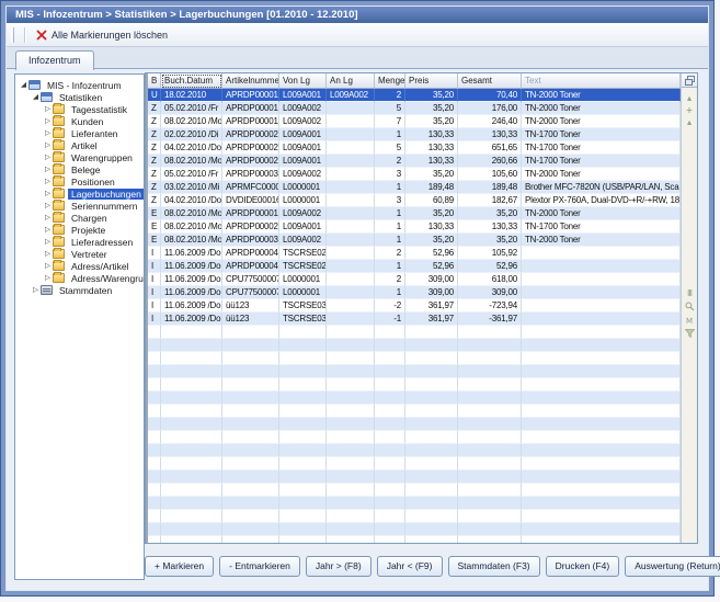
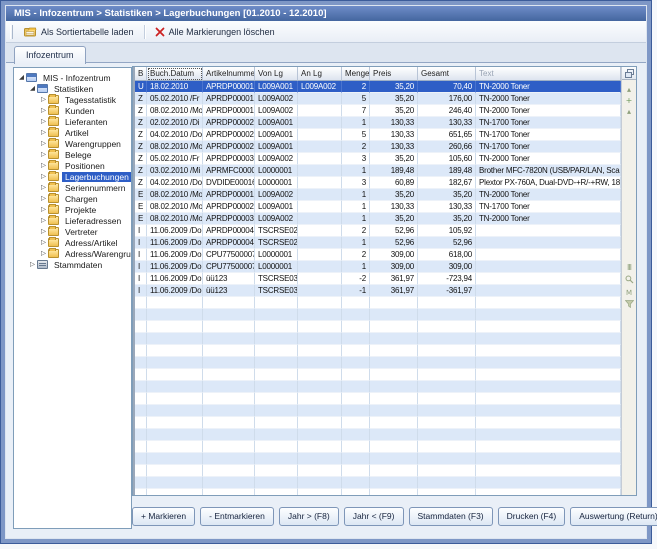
  MIS - Infozentrum > Statistiken > Lagerbuchungen [01.2010 - 12.2010]
+ Als Sortiertabelle laden
  Alle Markierungen löschen
  Infozentrum
  ◢
  MIS - Infozentrum
  ◢
  Statistiken
  ▷
  Tagesstatistik
  ▷
  Kunden
  ▷
  Lieferanten
  ▷
  Artikel
  ▷
  Warengruppen
  ▷
  Belege
  ▷
  Positionen
  ▷
  Lagerbuchungen
  ▷
  Seriennummern
  ▷
  Chargen
  ▷
  Projekte
  ▷
  Lieferadressen
  ▷
  Vertreter
  ▷
  Adress/Artikel
  ▷
  Adress/Warengru
  ▷
  Stammdaten
  B
  Buch.Datum
  Artikelnumme
  Von Lg
  An Lg
  Menge
  Preis
  Gesamt
  Text
  U
  18.02.2010
  APRDP00001
  L009A001
  L009A002
  2
  35,20
  70,40
  TN-2000 Toner
  Z
  05.02.2010 /Fr
  APRDP00001
  L009A002
  5
  35,20
  176,00
  TN-2000 Toner
  Z
  08.02.2010 /Mo
  APRDP00001
  L009A002
  7
  35,20
  246,40
  TN-2000 Toner
  Z
  02.02.2010 /Di
  APRDP00002
  L009A001
  1
  130,33
  130,33
  TN-1700 Toner
  Z
  04.02.2010 /Do
  APRDP00002
  L009A001
  5
  130,33
  651,65
  TN-1700 Toner
  Z
  08.02.2010 /Mo
  APRDP00002
  L009A001
  2
  130,33
  260,66
  TN-1700 Toner
  Z
  05.02.2010 /Fr
  APRDP00003
  L009A002
  3
  35,20
  105,60
  TN-2000 Toner
  Z
  03.02.2010 /Mi
  APRMFC0000
  L0000001
  1
  189,48
  189,48
  Brother MFC-7820N (USB/PAR/LAN, Sca
  Z
  04.02.2010 /Do
  DVDIDE00016
  L0000001
  3
  60,89
  182,67
  Plextor PX-760A, Dual-DVD-+R/-+RW, 18
  E
  08.02.2010 /Mo
  APRDP00001
  L009A002
  1
  35,20
  35,20
  TN-2000 Toner
  E
  08.02.2010 /Mo
  APRDP00002
  L009A001
  1
  130,33
  130,33
  TN-1700 Toner
  E
  08.02.2010 /Mo
  APRDP00003
  L009A002
  1
  35,20
  35,20
  TN-2000 Toner
  I
  11.06.2009 /Do
  APRDP00004
  TSCRSE02
  2
  52,96
  105,92
  I
  11.06.2009 /Do
  APRDP00004
  TSCRSE02
  1
  52,96
  52,96
  I
  11.06.2009 /Do
  CPU77500007
  L0000001
  2
  309,00
  618,00
  I
  11.06.2009 /Do
  CPU7750000
  L0000001
  1
  309,00
  309,00
  I
  11.06.2009 /Do
  üü123
  TSCRSE03
  -2
  361,97
  -723,94
  I
  11.06.2009 /Do
  üü123
  TSCRSE03
  -1
  361,97
  -361,97
  ▴
  +
  ▴
  III
  M
  + Markieren
  - Entmarkieren
  Jahr > (F8)
  Jahr < (F9)
  Stammdaten (F3)
  Drucken (F4)
  Auswertung (Return)
